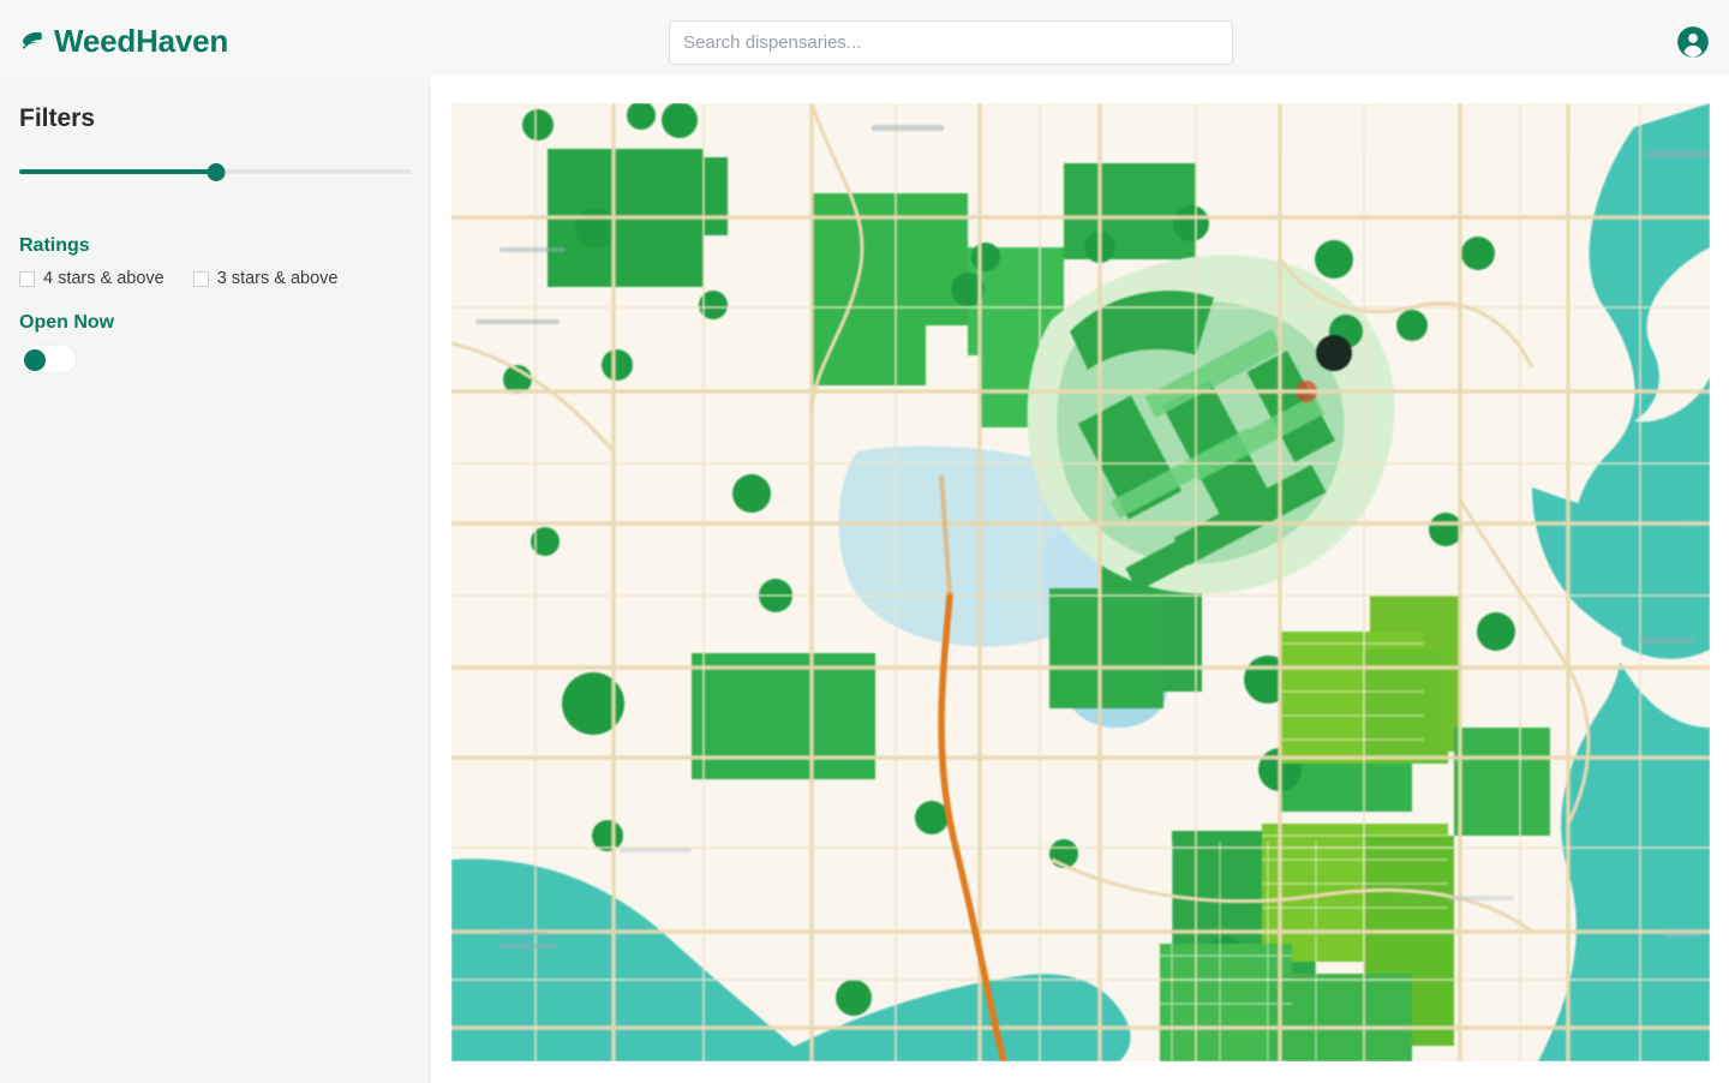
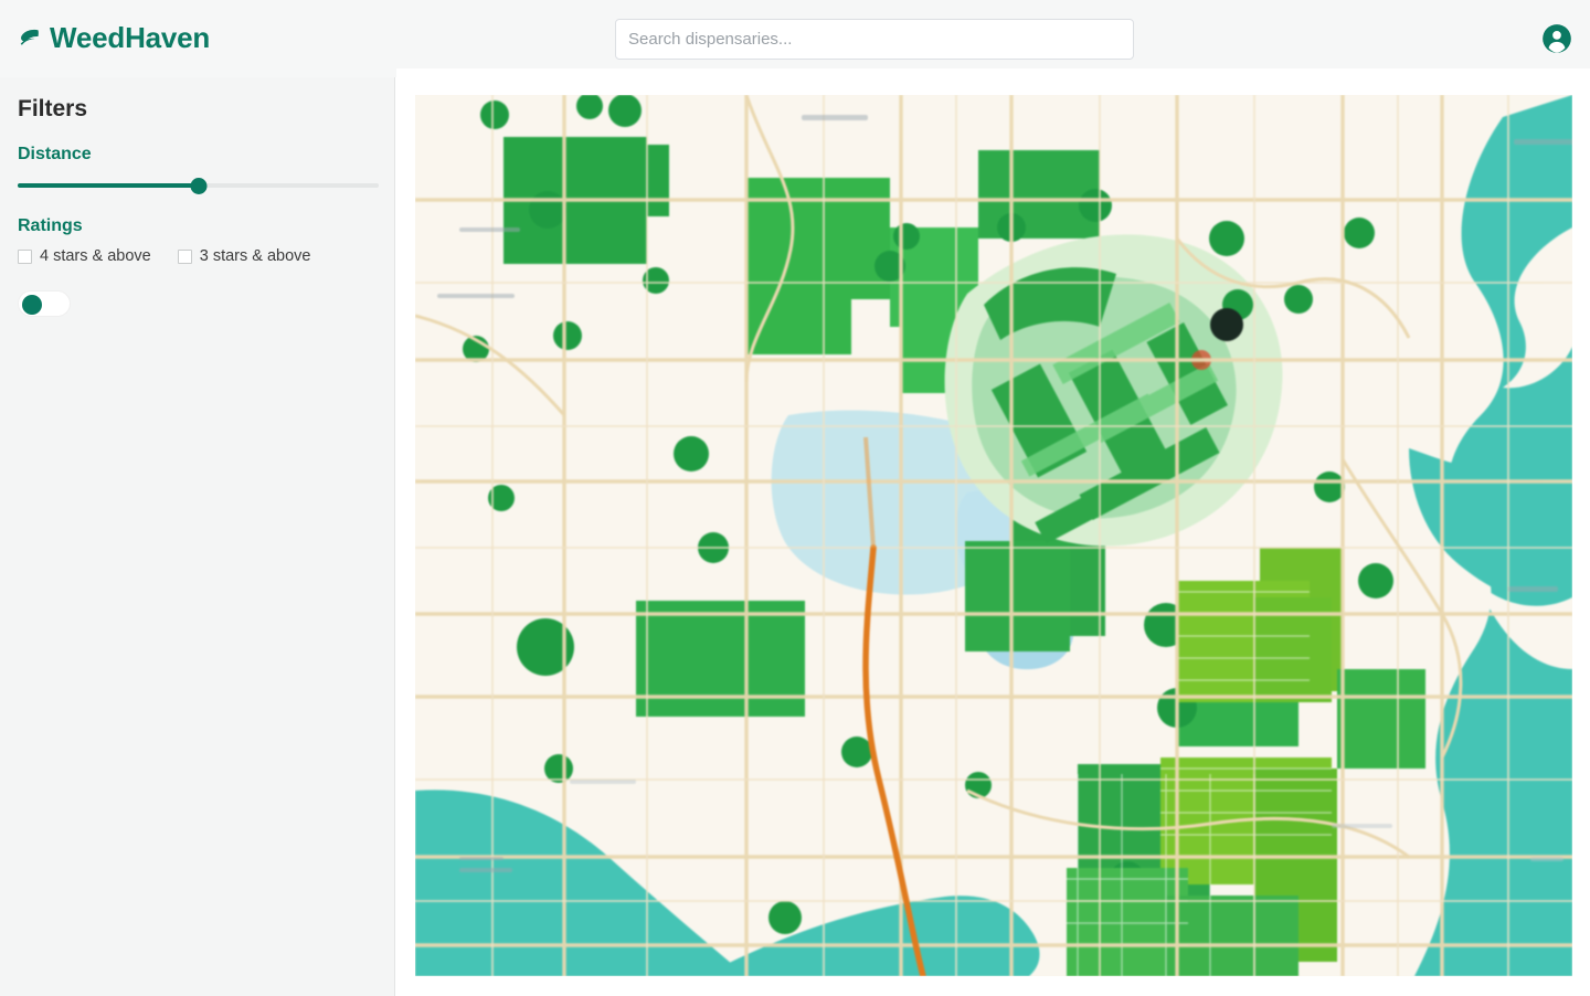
  WeedHaven
  Search dispensaries...
  Filters
+ Distance
  Ratings
  4 stars & above
  3 stars & above
- Open Now
